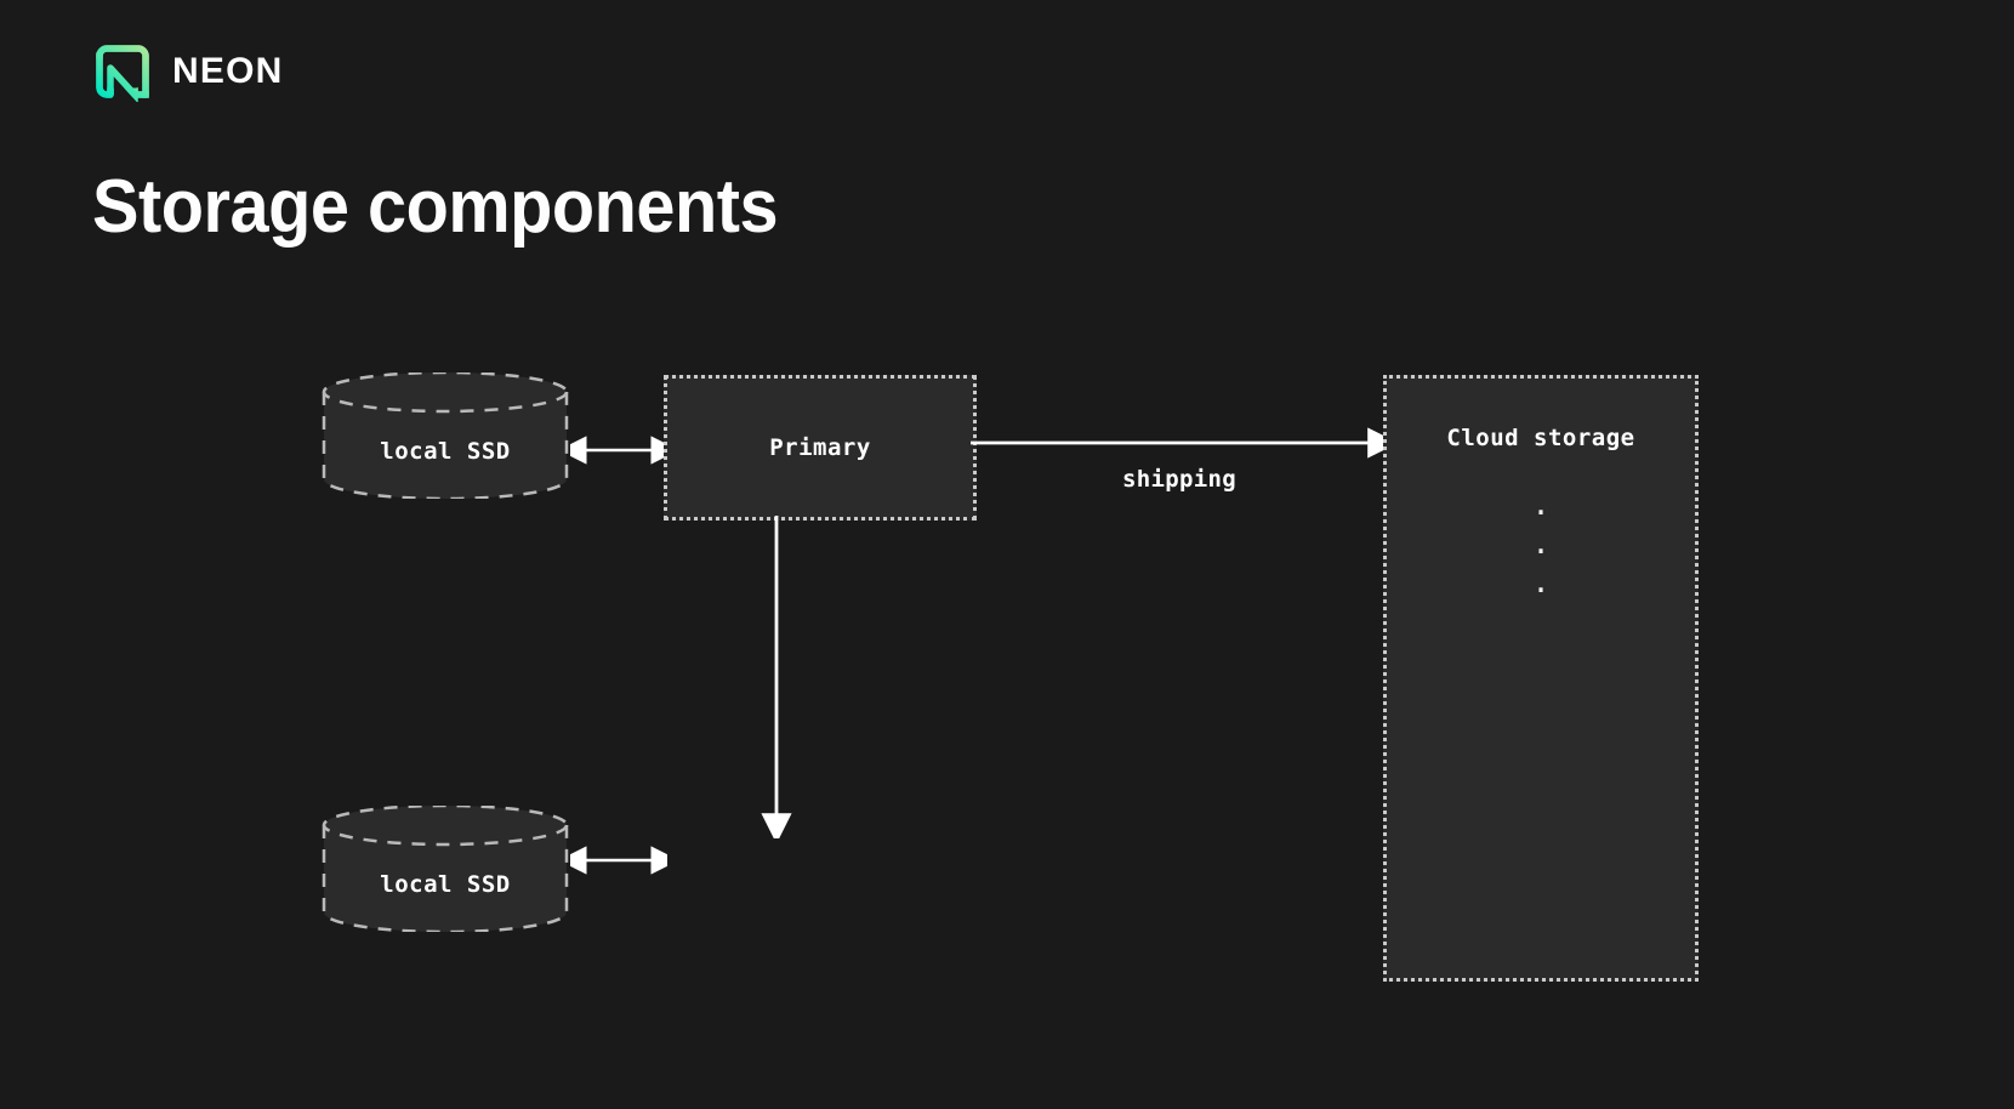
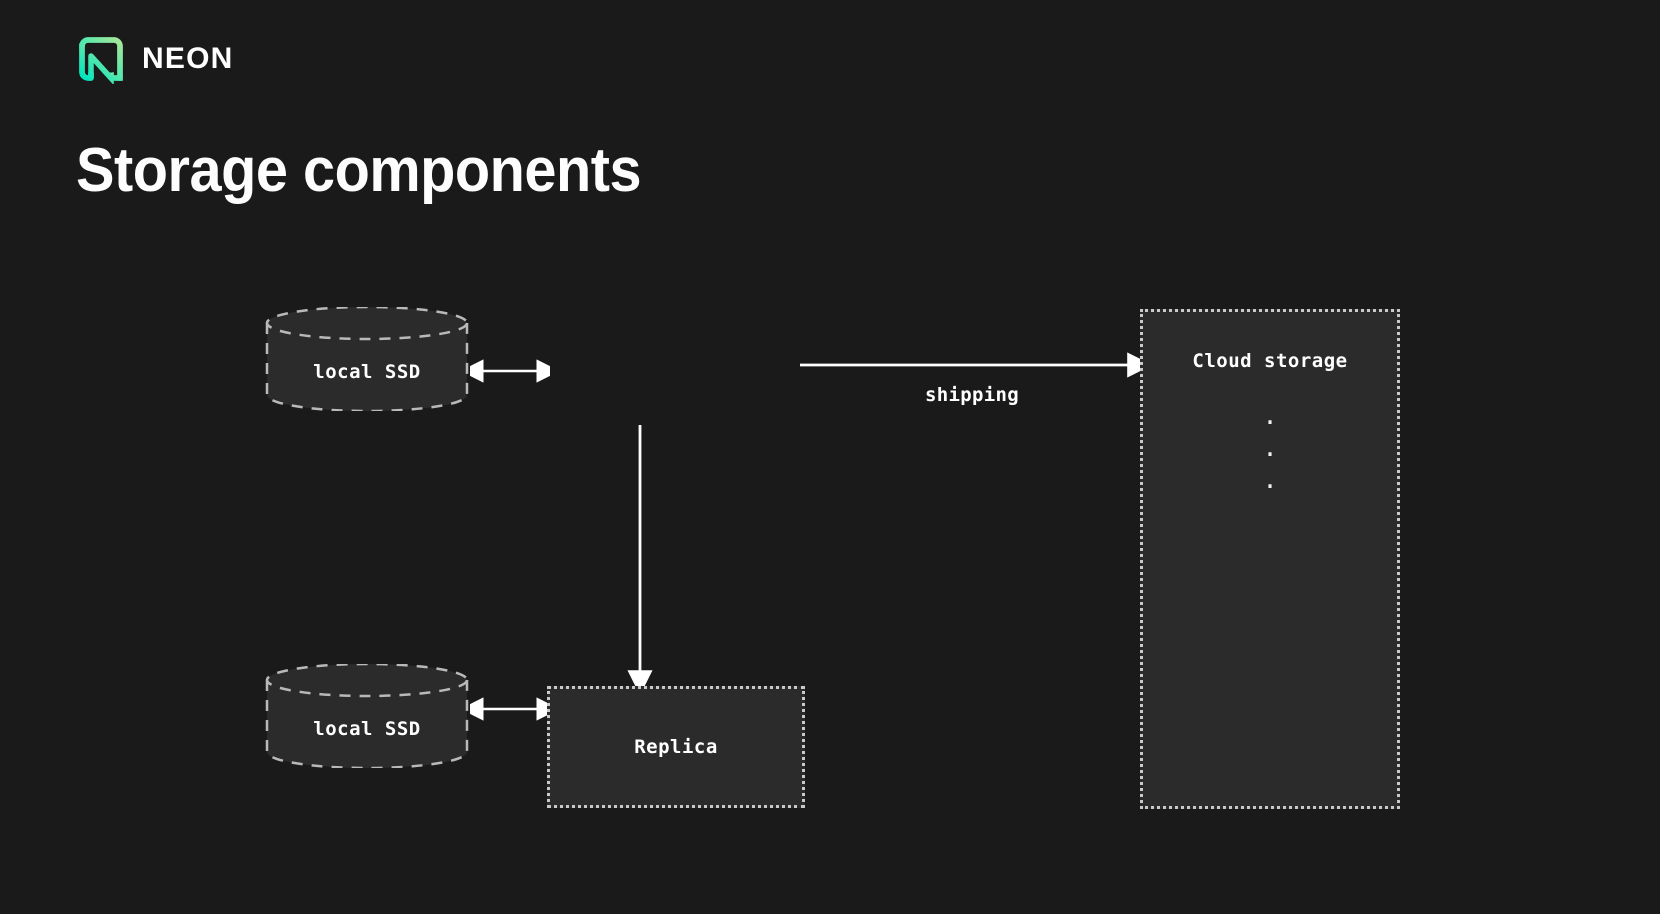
  NEON
  Storage components
  local SSD
- Primary
  shipping
  local SSD
+ Replica
  Cloud storage
  .
  .
  .
